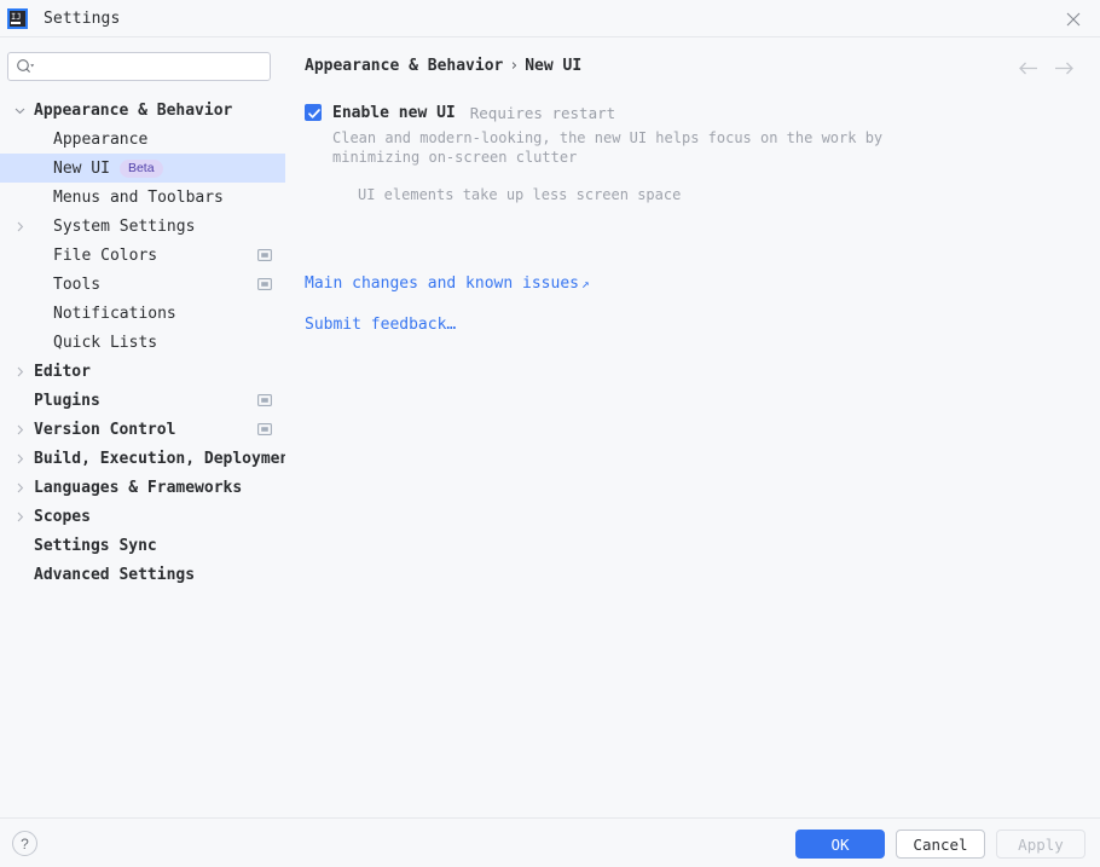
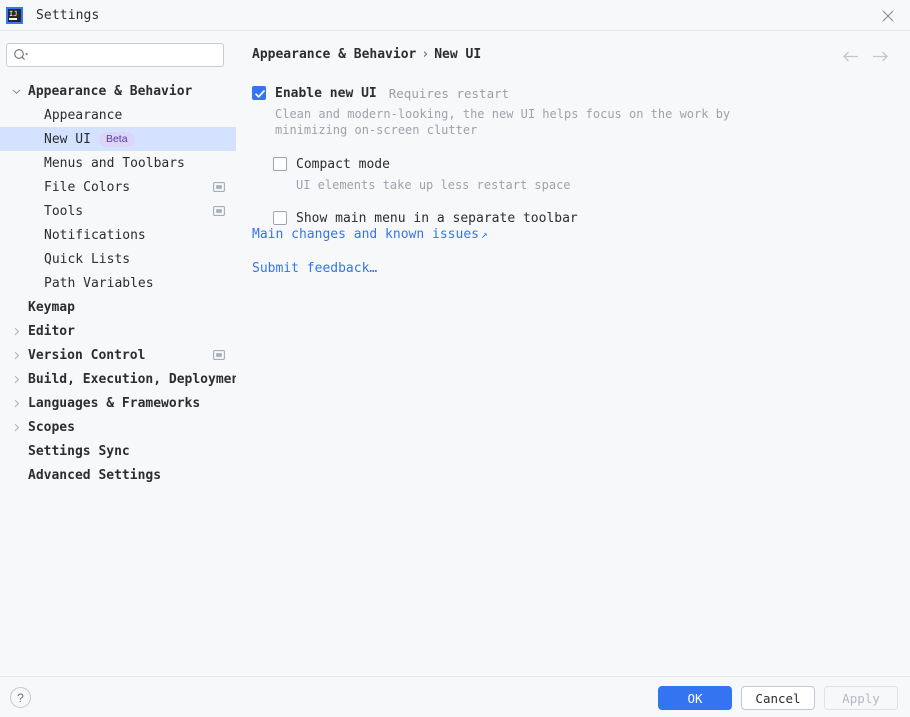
  IJ
  Settings
  Appearance & Behavior
  Appearance
  New UI
  Beta
  Menus and Toolbars
- System Settings
  File Colors
  Tools
  Notifications
  Quick Lists
+ Path Variables
+ Keymap
  Editor
- Plugins
  Version Control
  Build, Execution, Deployme
  Languages & Frameworks
  Scopes
  Settings Sync
  Advanced Settings
  Appearance & Behavior › New UI
  Enable new UI
  Requires restart
  Clean and modern-looking, the new UI helps focus on the work by
  minimizing on-screen clutter
+ Compact mode
- UI elements take up less screen space
+ UI elements take up less restart space
+ Show main menu in a separate toolbar
  Main changes and known issues ↗
  Submit feedback…
  ?
  OK
  Cancel
  Apply
